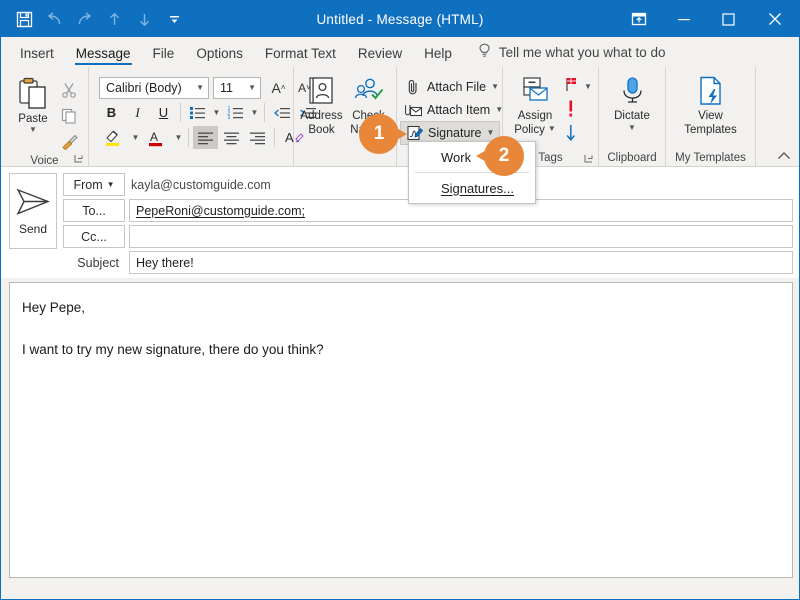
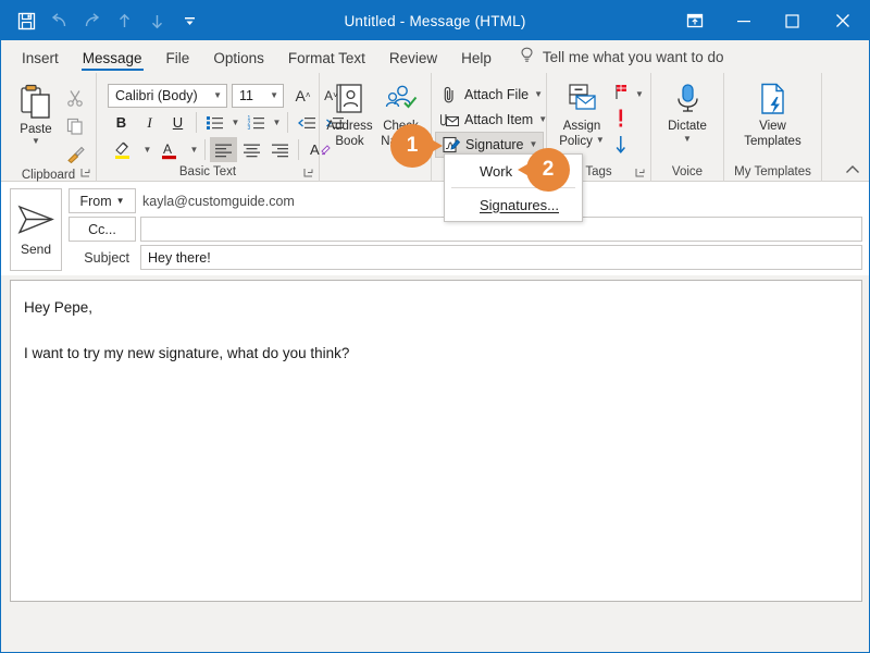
  Untitled - Message (HTML)
  Insert
  Message
  File
  Options
  Format Text
  Review
  Help
- Tell me what you what to do
+ Tell me what you want to do
  Paste
  ▼
- Voice
+ Clipboard
  Calibri (Body)
  ▼
  11
  ▼
  A
  ˄
  A
  ˅
  B
  I
  U
  ▼
  ▼
  ▼
  A
  ▼
  A
+ Basic Text
  Address
  Book
  Attach File
  ▼
  Attach Item
  ▼
  Signature
  ▼
  Assign
  Policy
  ▼
  ▼
  Tags
  Dictate
  ▼
- Clipboard
+ Voice
  View
  Templates
  My Templates
  Work
  Signatures...
  1
  2
  Send
  From
  ▼
  kayla@customguide.com
- To...
- PepeRoni@customguide.com;
  Cc...
  Subject
  Hey there!
  Hey Pepe,
- I want to try my new signature, there do you think?
+ I want to try my new signature, what do you think?
